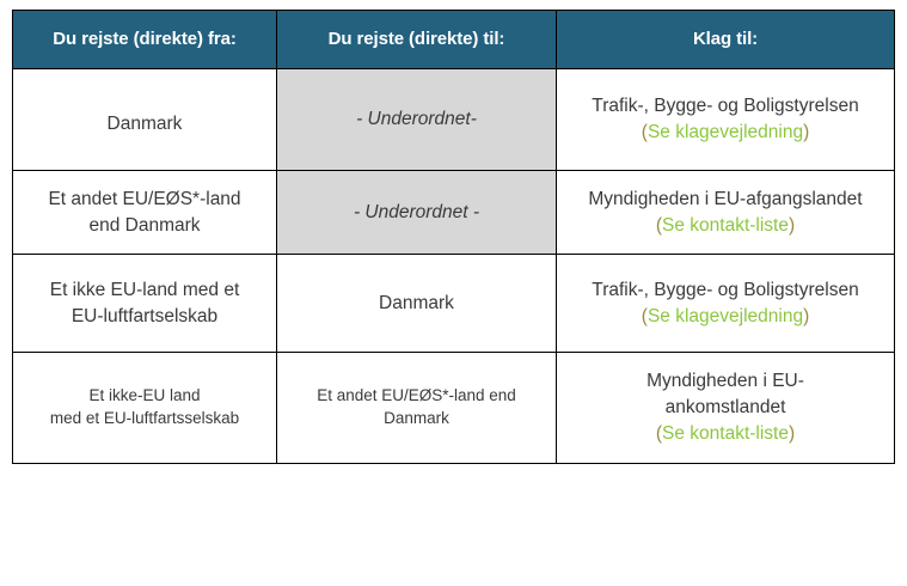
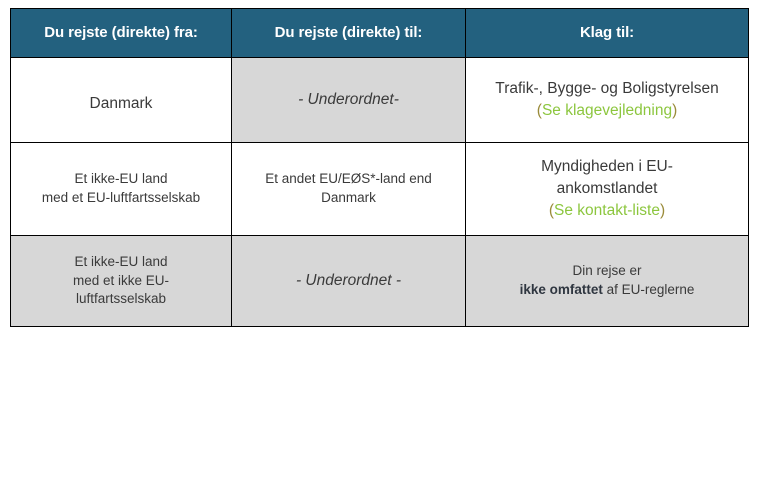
  Du rejste (direkte) fra:	Du rejste (direkte) til:	Klag til:
  Danmark	- Underordnet-	Trafik-, Bygge- og Boligstyrelsen (Se klagevejledning)
- Et andet EU/EØS*-land end Danmark	- Underordnet -	Myndigheden i EU-afgangslandet (Se kontakt-liste)
- Et ikke EU-land med et EU-luftfartselskab	Danmark	Trafik-, Bygge- og Boligstyrelsen (Se klagevejledning)
  Et ikke-EU land med et EU-luftfartsselskab	Et andet EU/EØS*-land end Danmark	Myndigheden i EU- ankomstlandet (Se kontakt-liste)
+ Et ikke-EU land med et ikke EU- luftfartsselskab	- Underordnet -	Din rejse er ikke omfattet af EU-reglerne
